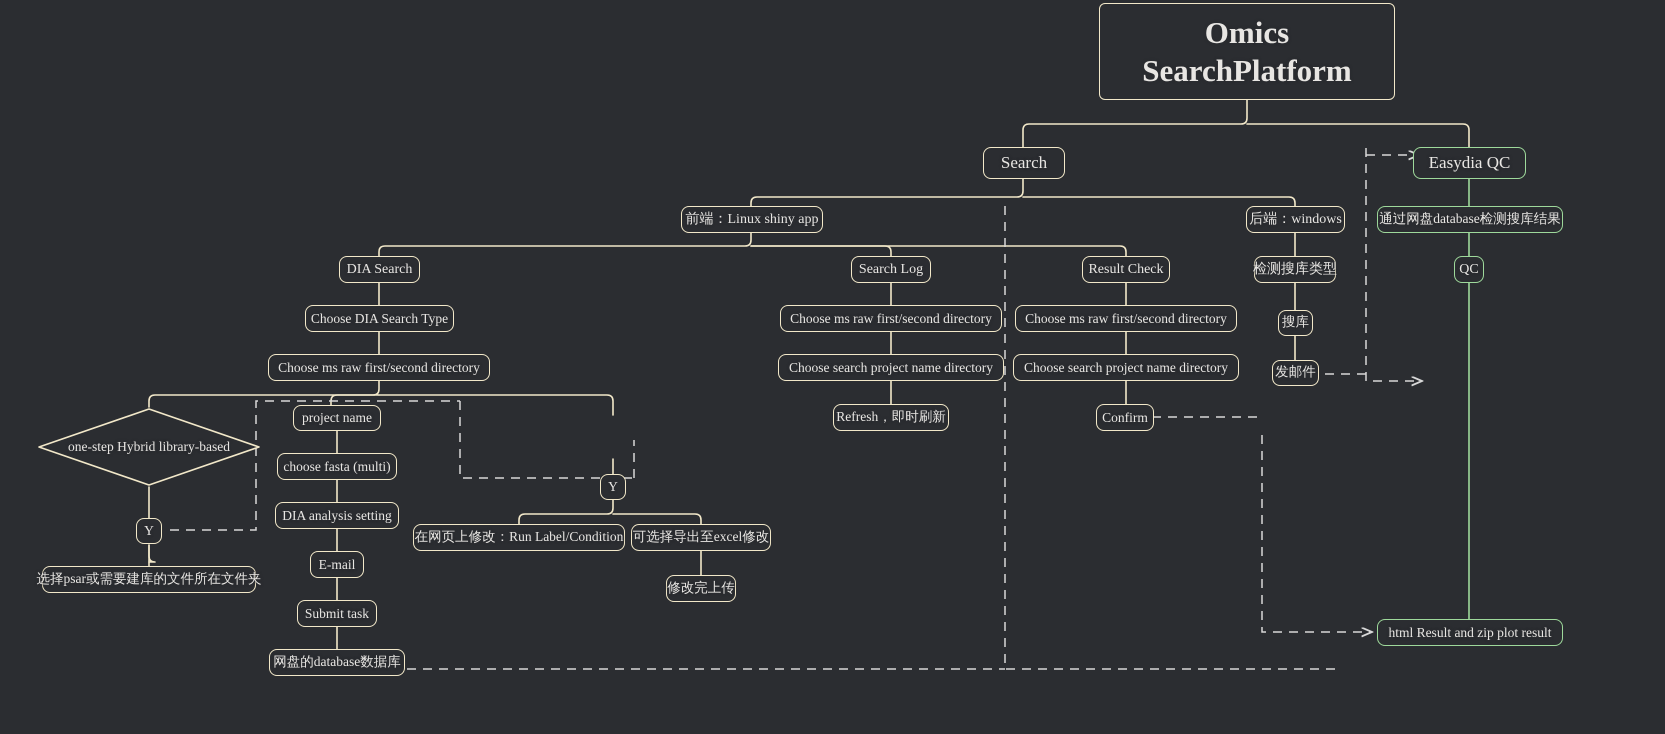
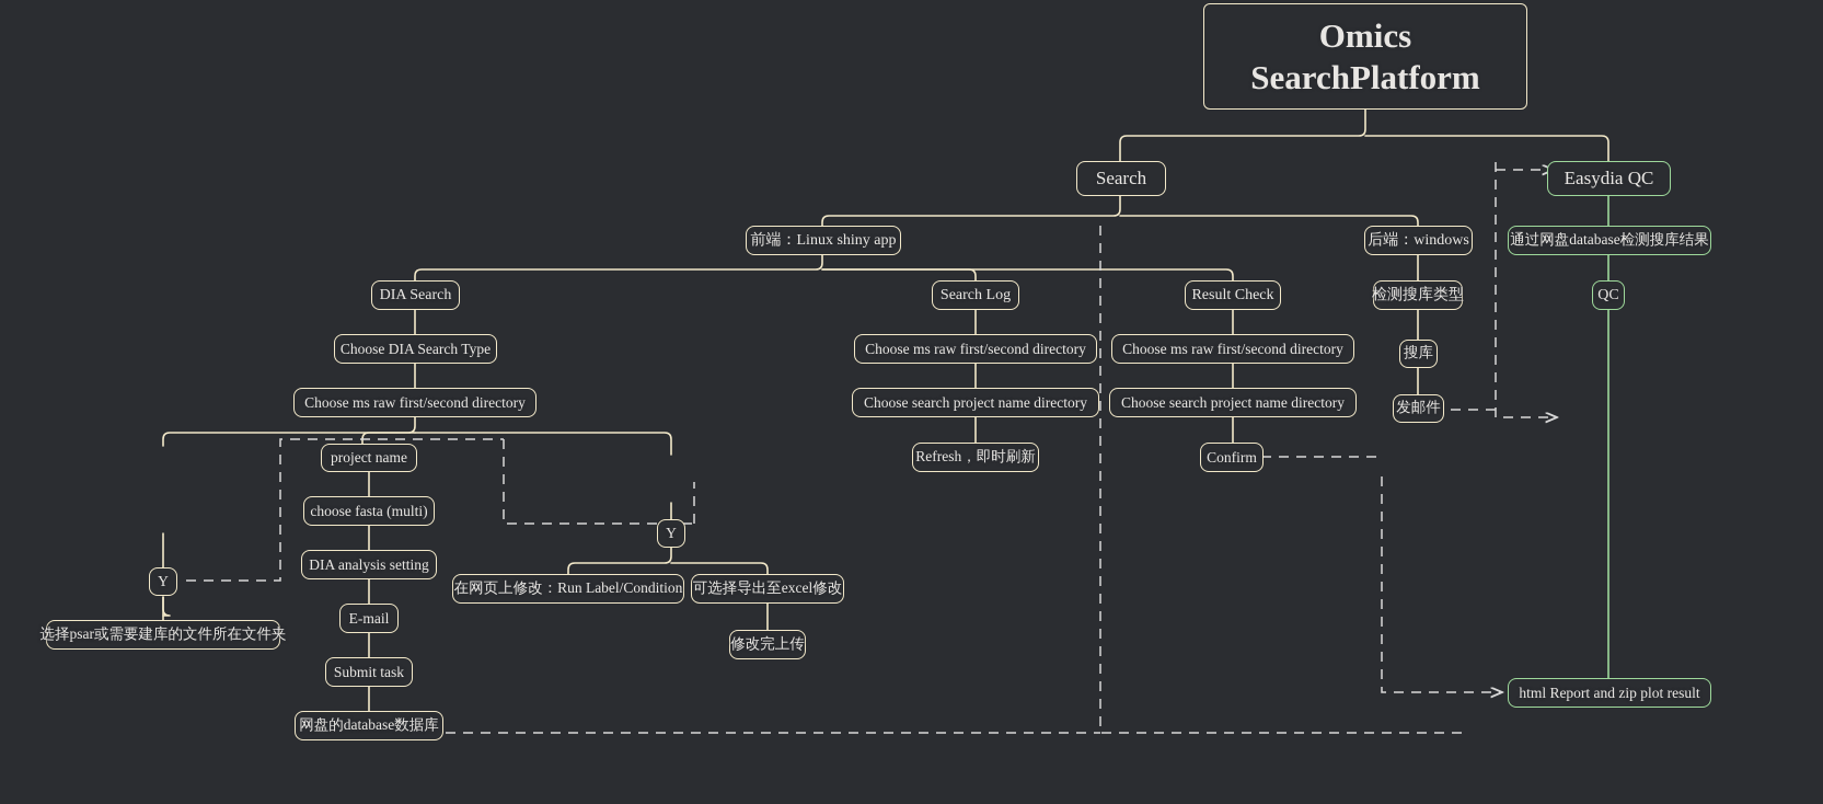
  Omics
  SearchPlatform
  Search
  Easydia QC
  前端：Linux shiny app
  后端：windows
  通过网盘database检测搜库结果
  DIA Search
  Search Log
  Result Check
  检测搜库类型
  QC
  Choose DIA Search Type
  Choose ms raw first/second directory
  Choose ms raw first/second directory
  搜库
  Choose ms raw first/second directory
  Choose search project name directory
  Choose search project name directory
  发邮件
- one-step Hybrid library-based
  project name
  Refresh，即时刷新
  Confirm
  choose fasta (multi)
  Y
  DIA analysis setting
  Y
  在网页上修改：Run Label/Condition
  可选择导出至excel修改
  E-mail
  选择psar或需要建库的文件所在文件夹
  修改完上传
  Submit task
  网盘的database数据库
- html Result and zip plot result
+ html Report and zip plot result
